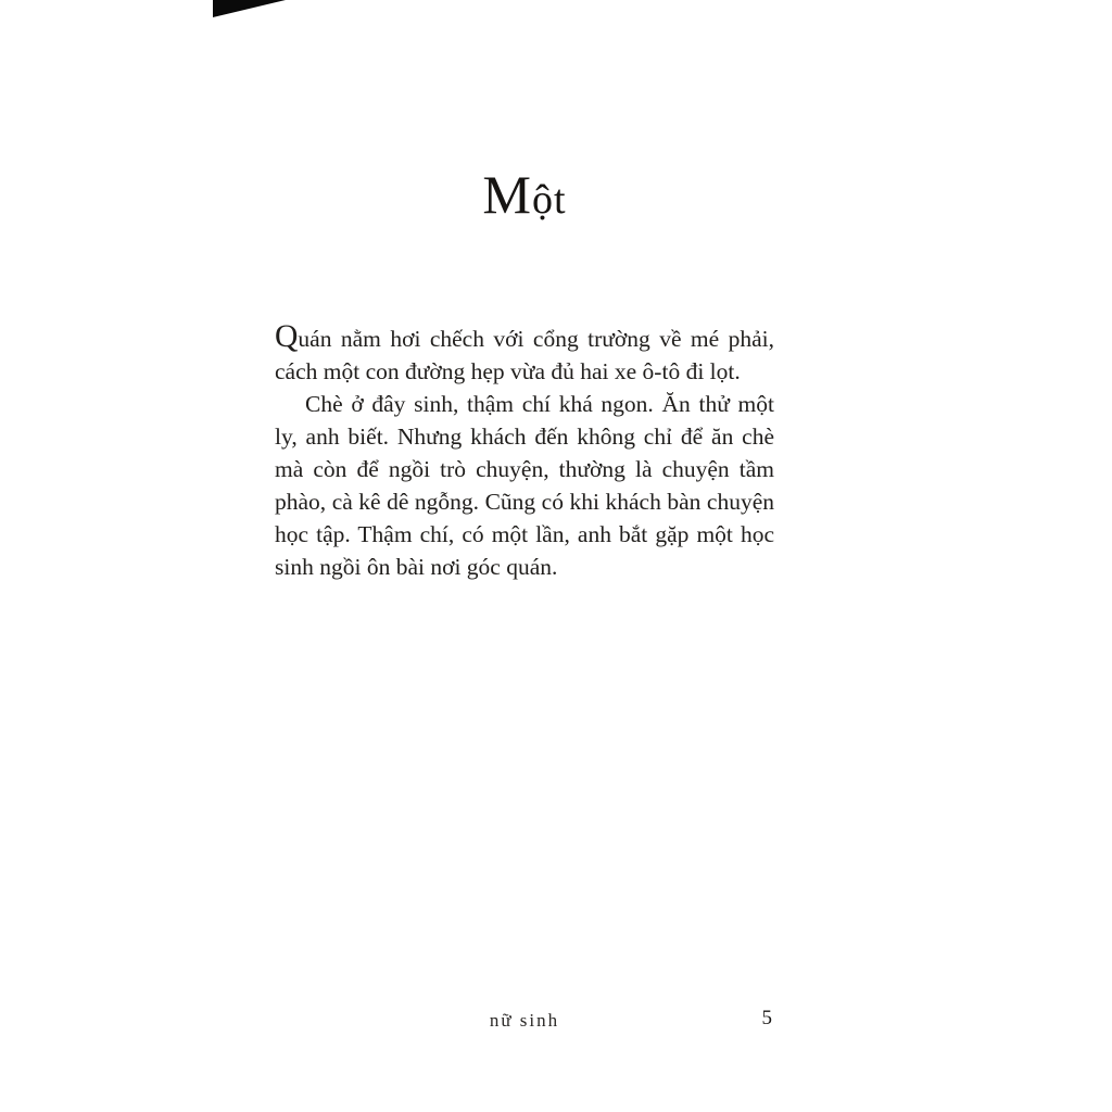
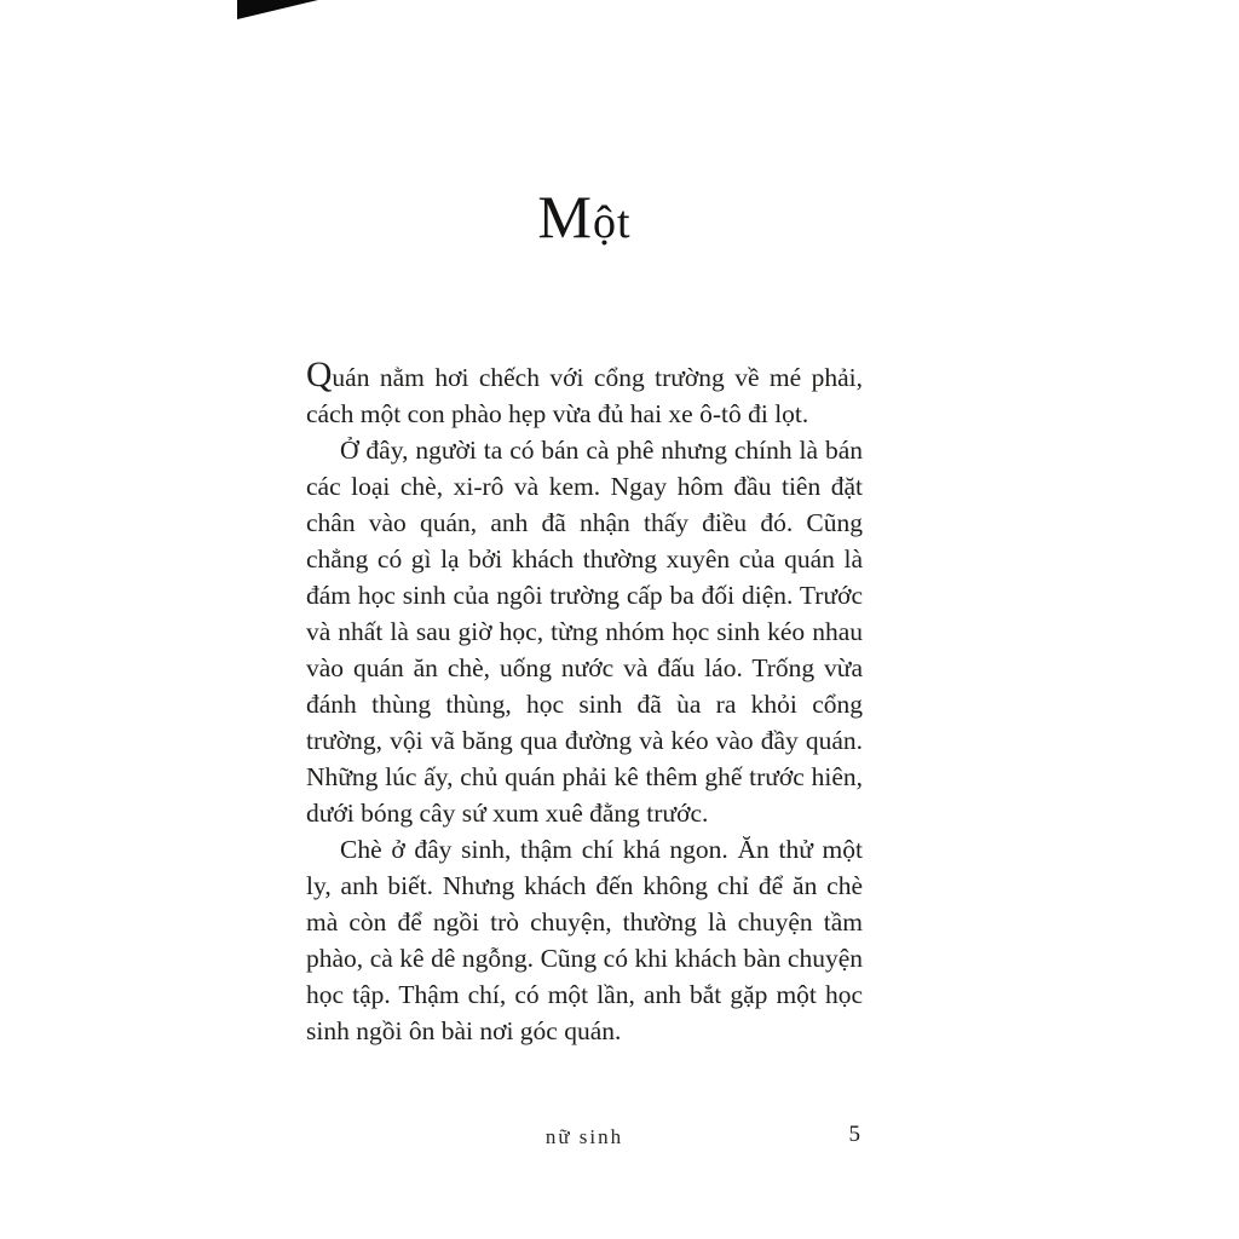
  Một
- Quán nằm hơi chếch với cổng trường về mé phải, cách một con đường hẹp vừa đủ hai xe ô-tô đi lọt.
+ Quán nằm hơi chếch với cổng trường về mé phải, cách một con phào hẹp vừa đủ hai xe ô-tô đi lọt.
+ Ở đây, người ta có bán cà phê nhưng chính là bán các loại chè, xi-rô và kem. Ngay hôm đầu tiên đặt chân vào quán, anh đã nhận thấy điều đó. Cũng chẳng có gì lạ bởi khách thường xuyên của quán là đám học sinh của ngôi trường cấp ba đối diện. Trước và nhất là sau giờ học, từng nhóm học sinh kéo nhau vào quán ăn chè, uống nước và đấu láo. Trống vừa đánh thùng thùng, học sinh đã ùa ra khỏi cổng trường, vội vã băng qua đường và kéo vào đầy quán. Những lúc ấy, chủ quán phải kê thêm ghế trước hiên, dưới bóng cây sứ xum xuê đằng trước.
  Chè ở đây sinh, thậm chí khá ngon. Ăn thử một ly, anh biết. Nhưng khách đến không chỉ để ăn chè mà còn để ngồi trò chuyện, thường là chuyện tầm phào, cà kê dê ngỗng. Cũng có khi khách bàn chuyện học tập. Thậm chí, có một lần, anh bắt gặp một học sinh ngồi ôn bài nơi góc quán.
  nữ sinh
  5
